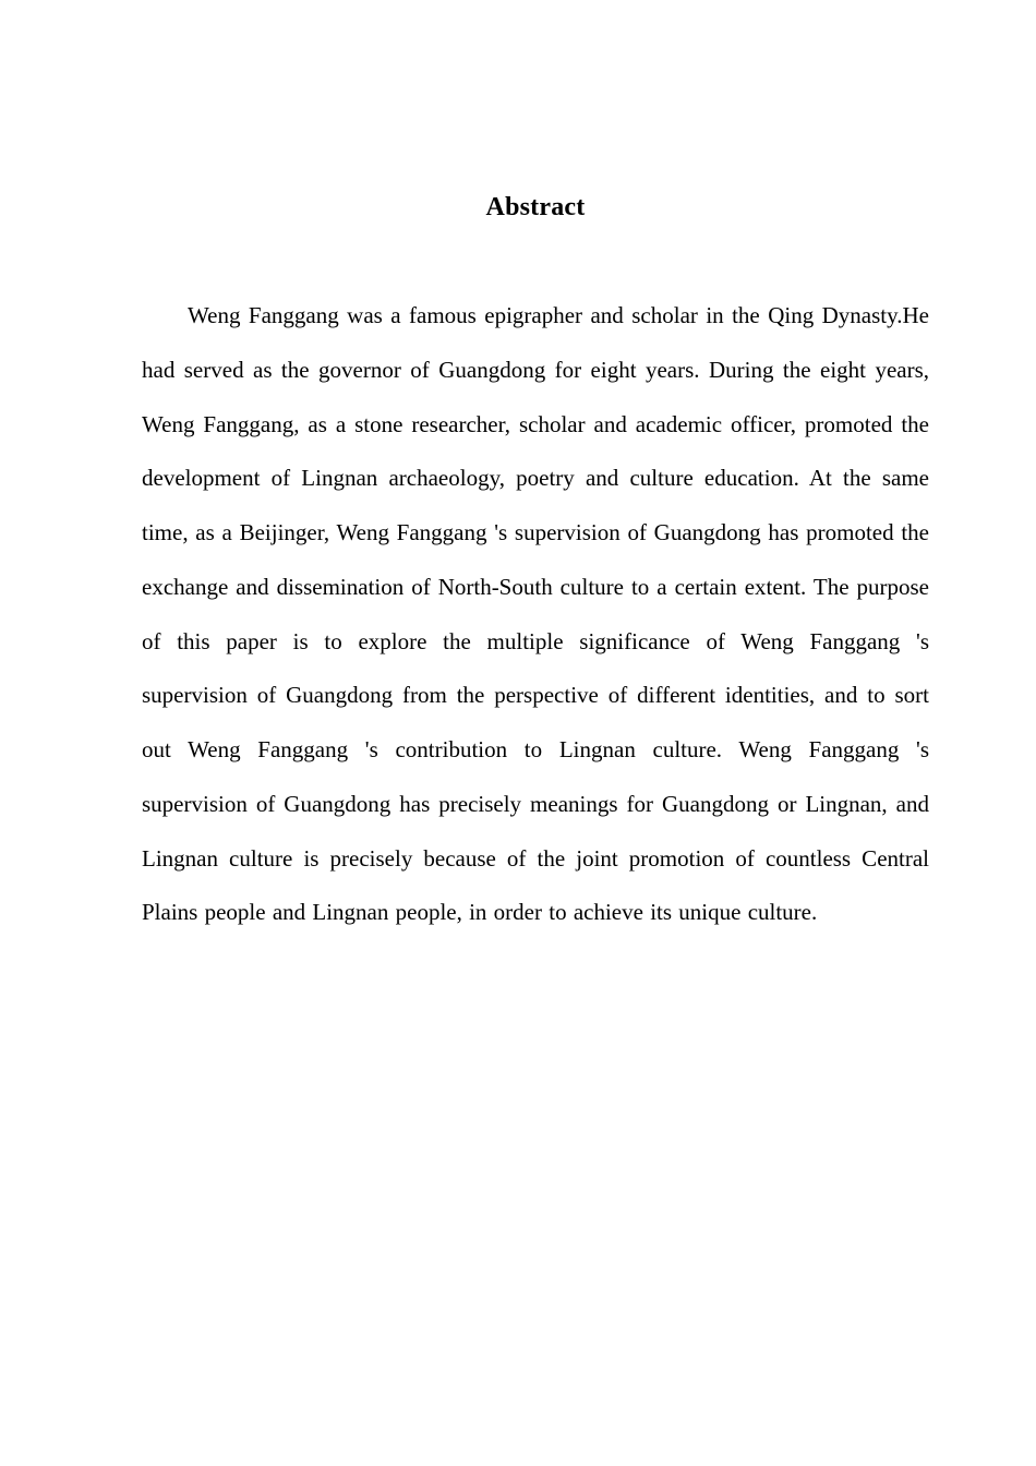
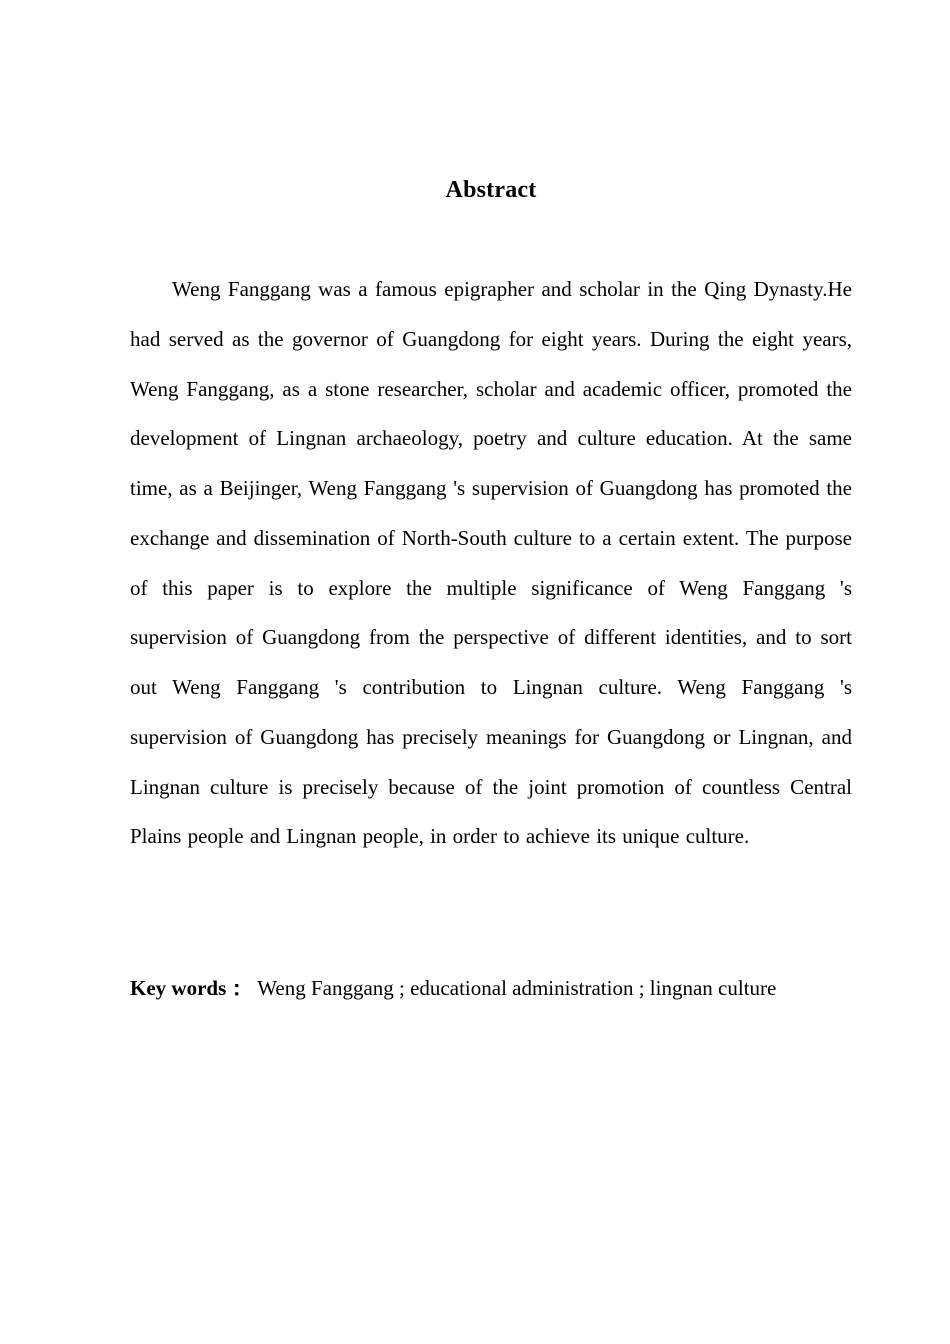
  Abstract
  Weng Fanggang was a famous epigrapher and scholar in the Qing Dynasty.He had served as the governor of Guangdong for eight years. During the eight years, Weng Fanggang, as a stone researcher, scholar and academic officer, promoted the development of Lingnan archaeology, poetry and culture education. At the same time, as a Beijinger, Weng Fanggang 's supervision of Guangdong has promoted the exchange and dissemination of North-South culture to a certain extent. The purpose of this paper is to explore the multiple significance of Weng Fanggang 's supervision of Guangdong from the perspective of different identities, and to sort out Weng Fanggang 's contribution to Lingnan culture. Weng Fanggang 's supervision of Guangdong has precisely meanings for Guangdong or Lingnan, and Lingnan culture is precisely because of the joint promotion of countless Central Plains people and Lingnan people, in order to achieve its unique culture.
+ Key words： Weng Fanggang ; educational administration ; lingnan culture
